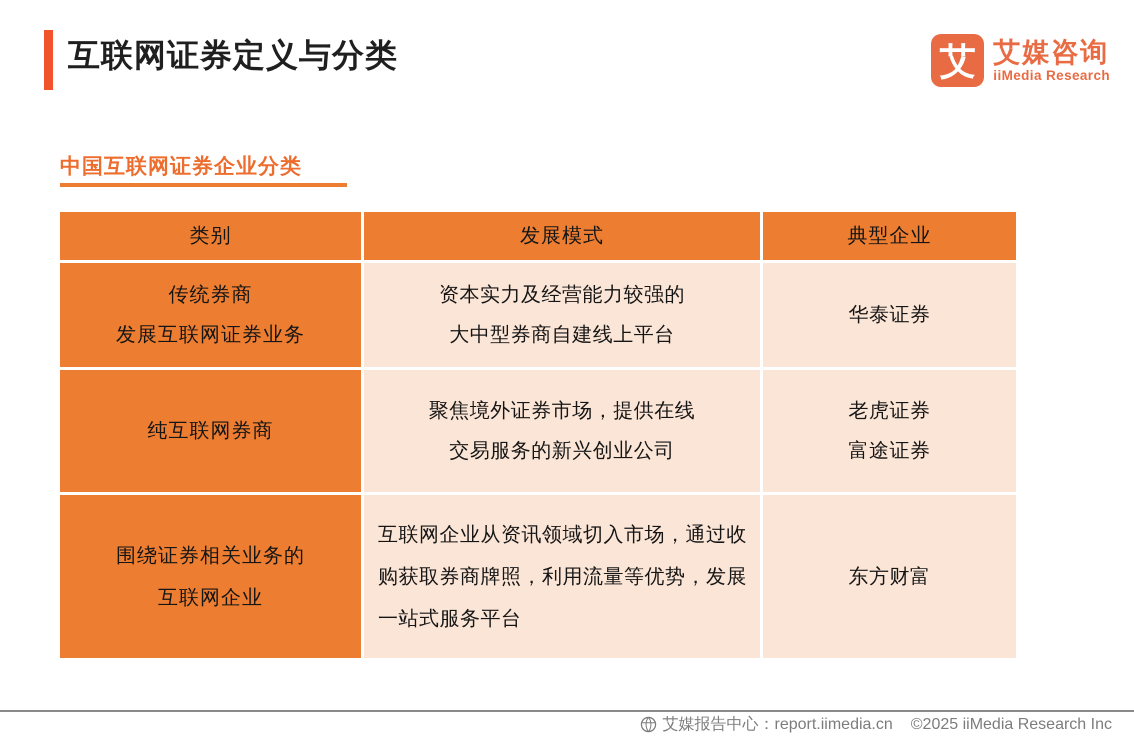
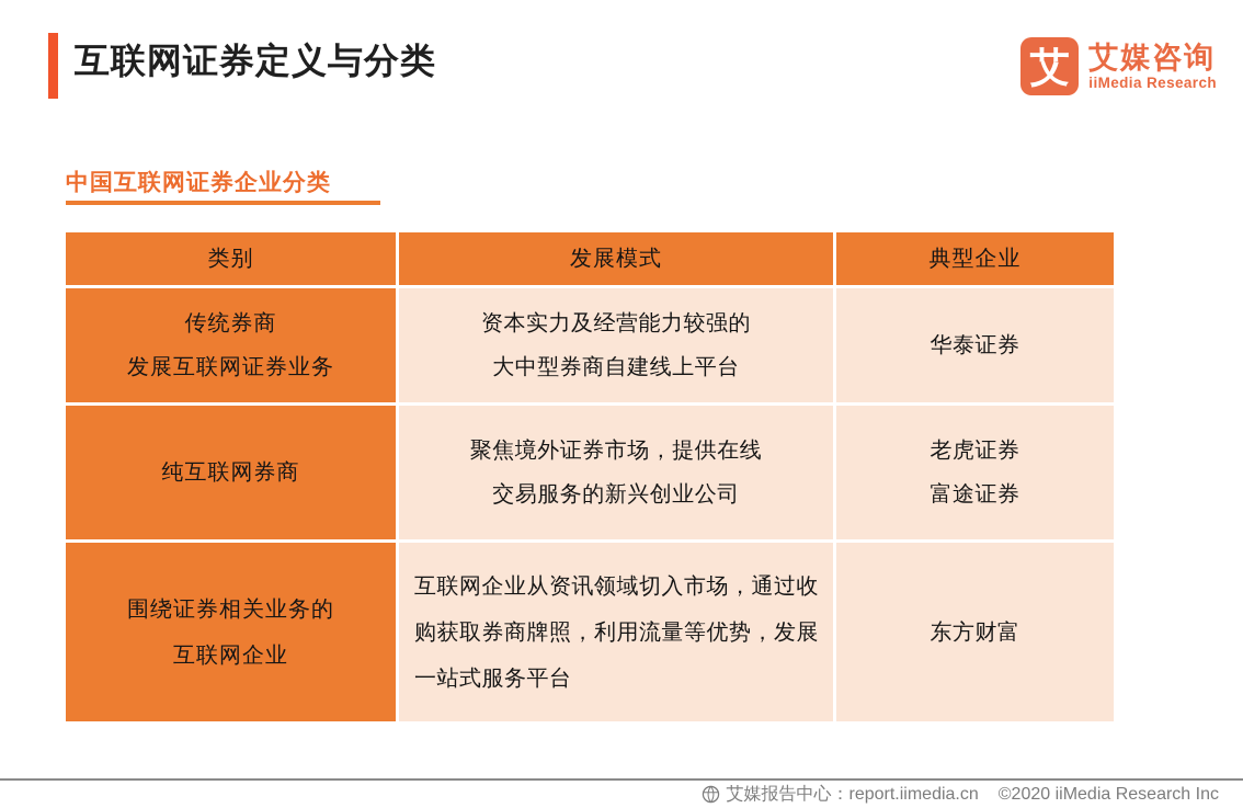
  互联网证券定义与分类
  艾
  艾媒咨询
  iiMedia Research
  中国互联网证券企业分类
  类别
  发展模式
  典型企业
  传统券商
  发展互联网证券业务
  资本实力及经营能力较强的
  大中型券商自建线上平台
  华泰证券
  纯互联网券商
  聚焦境外证券市场，提供在线
  交易服务的新兴创业公司
  老虎证券
  富途证券
  围绕证券相关业务的
  互联网企业
  互联网企业从资讯领域切入市场，通过收
  购获取券商牌照，利用流量等优势，发展
  一站式服务平台
  东方财富
  艾媒报告中心：report.iimedia.cn
- ©2025 iiMedia Research Inc
+ ©2020 iiMedia Research Inc
